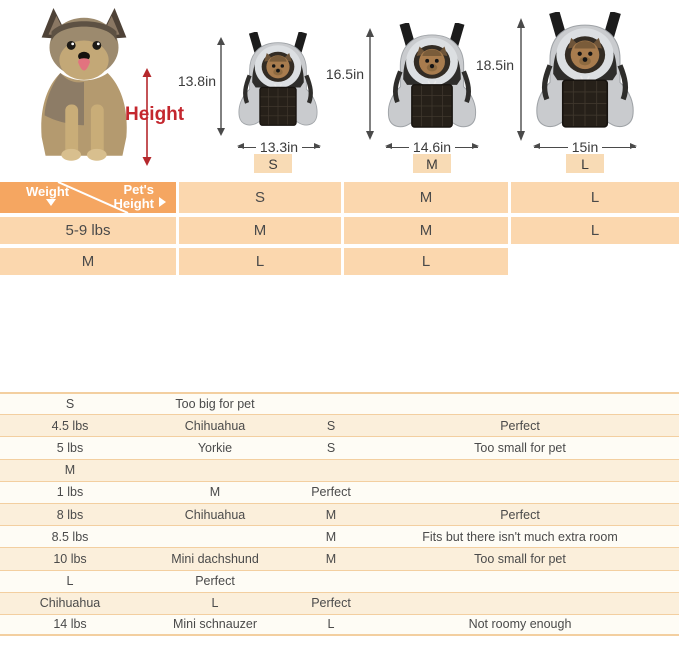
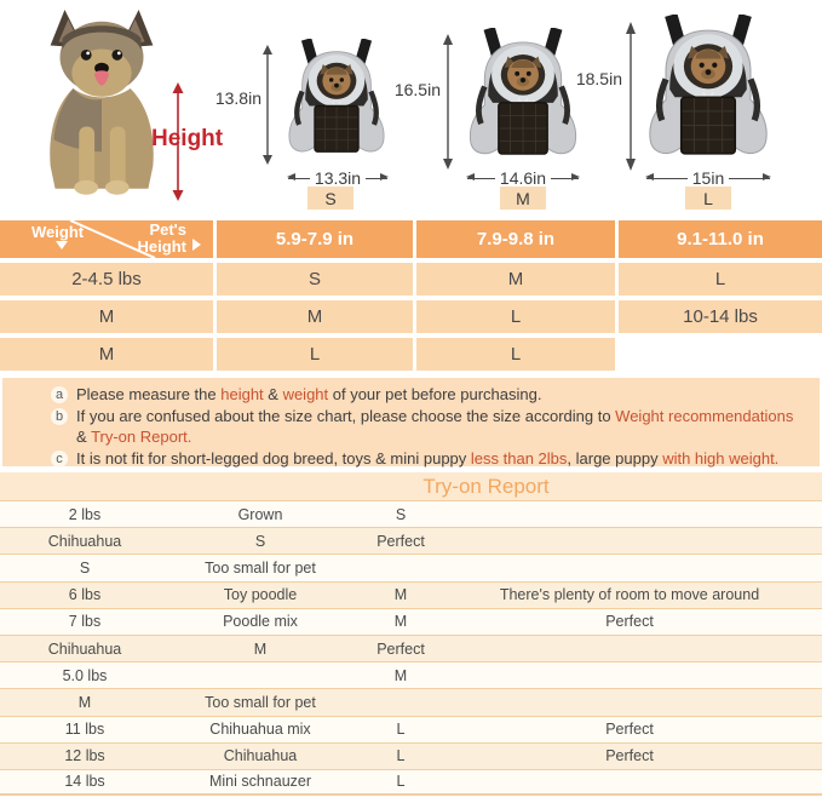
  Height
  13.8in
  13.3in
  S
  16.5in
  14.6in
  M
  18.5in
  15in
  L
  Weight
  Pet's
  Height
+ 5.9-7.9 in
+ 7.9-9.8 in
+ 9.1-11.0 in
+ 2-4.5 lbs
  S
  M
  L
- 5-9 lbs
  M
  M
  L
+ 10-14 lbs
  M
  L
  L
+ a
+ Please measure the height & weight of your pet before purchasing.
+ b
+ If you are confused about the size chart, please choose the size according to Weight recommendations
+ & Try-on Report.
+ c
+ It is not fit for short-legged dog breed, toys & mini puppy less than 2lbs, large puppy with high weight.
+ Try-on Report
+ 2 lbs
+ Grown
  S
- Too big for pet
- 4.5 lbs
  Chihuahua
  S
  Perfect
- 5 lbs
- Yorkie
  S
  Too small for pet
+ 6 lbs
+ Toy poodle
  M
+ There's plenty of room to move around
- 1 lbs
+ 7 lbs
+ Poodle mix
  M
  Perfect
- 8 lbs
  Chihuahua
  M
  Perfect
- 8.5 lbs
+ 5.0 lbs
  M
- Fits but there isn't much extra room
- 10 lbs
- Mini dachshund
  M
  Too small for pet
+ 11 lbs
+ Chihuahua mix
  L
  Perfect
+ 12 lbs
  Chihuahua
  L
  Perfect
  14 lbs
  Mini schnauzer
  L
- Not roomy enough
